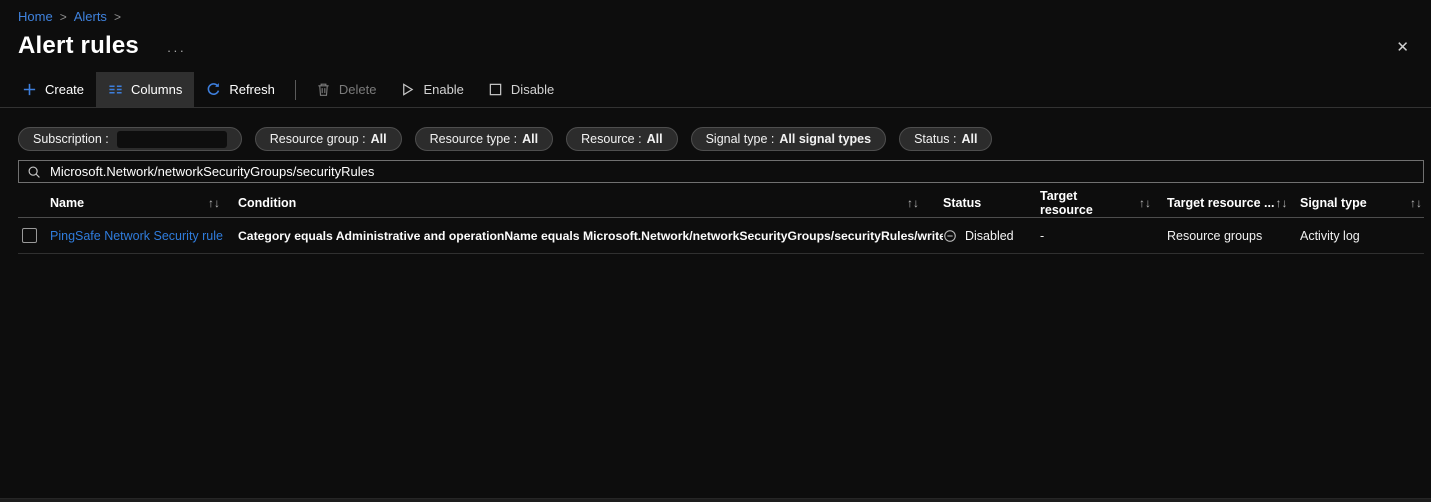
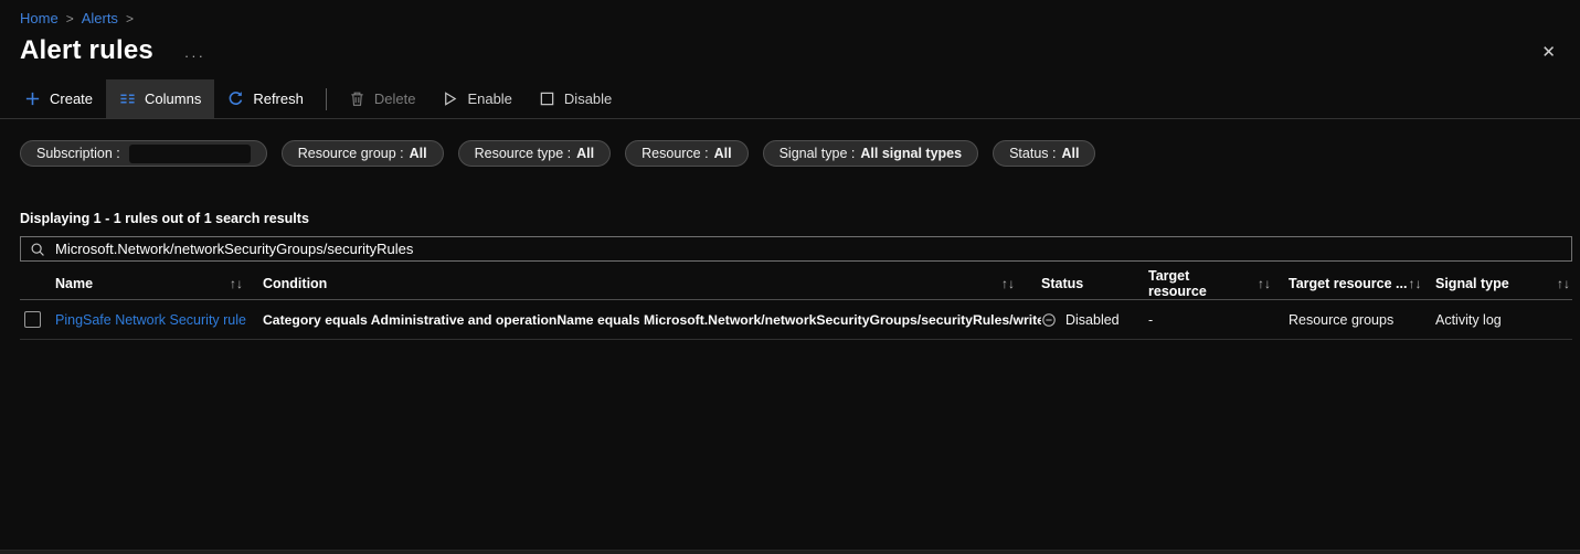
  Home
  >
  Alerts
  >
  Alert rules
  ···
  ✕
  Create
  Columns
  Refresh
  Delete
  Enable
  Disable
  Subscription :
  Resource group :
  All
  Resource type :
  All
  Resource :
  All
  Signal type :
  All signal types
  Status :
  All
+ Displaying 1 - 1 rules out of 1 search results
  Microsoft.Network/networkSecurityGroups/securityRules
  Name
  ↑↓
  Condition
  ↑↓
  Status
  Target resource
  ↑↓
  Target resource ...
  ↑↓
  Signal type
  ↑↓
  PingSafe Network Security rule
  Category equals Administrative and operationName equals Microsoft.Network/networkSecurityGroups/securityRules/write
  Disabled
  -
  Resource groups
  Activity log
